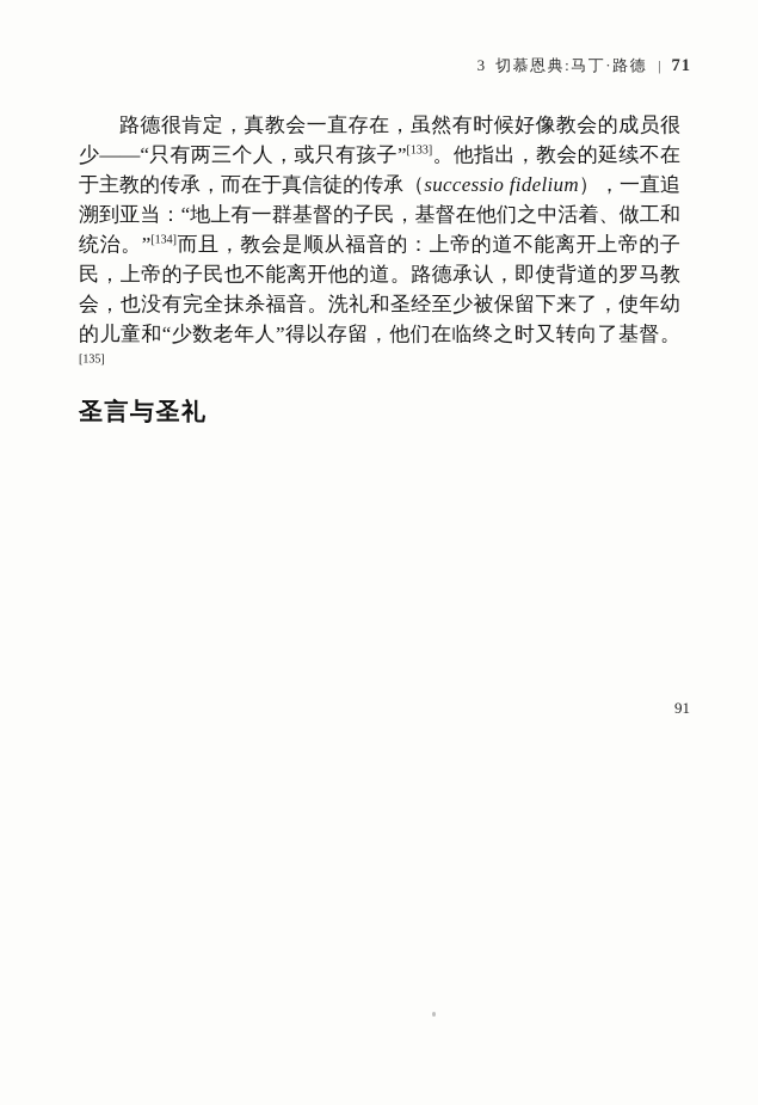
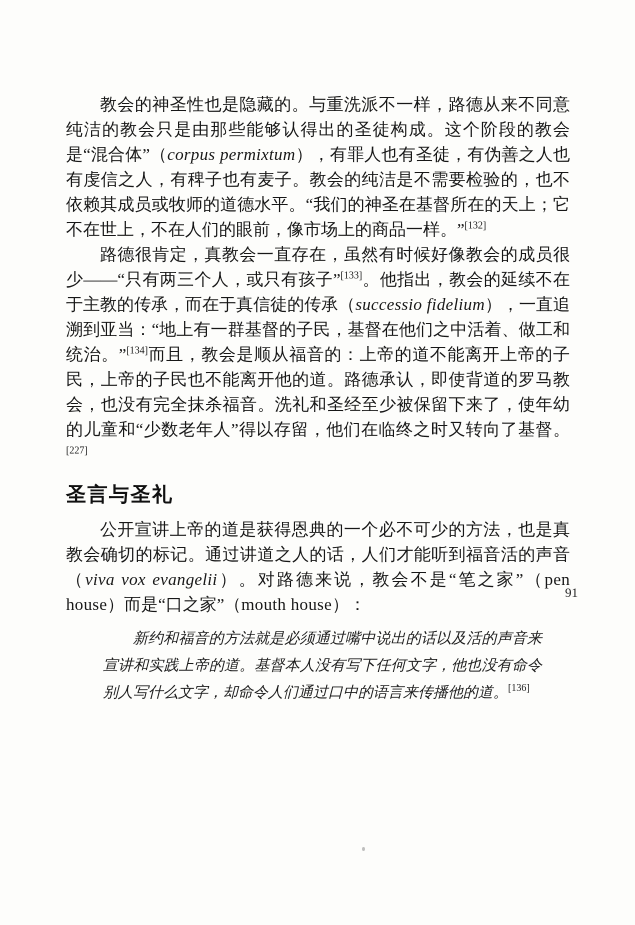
- 3
- 切慕恩典:马丁·路德
- |
- 71
  91
+ 教会的神圣性也是隐藏的。与重洗派不一样，路德从来不同意纯洁的教会只是由那些能够认得出的圣徒构成。这个阶段的教会是“混合体”（corpus permixtum），有罪人也有圣徒，有伪善之人也有虔信之人，有稗子也有麦子。教会的纯洁是不需要检验的，也不依赖其成员或牧师的道德水平。“我们的神圣在基督所在的天上；它不在世上，不在人们的眼前，像市场上的商品一样。”[132]
- 路德很肯定，真教会一直存在，虽然有时候好像教会的成员很少——“只有两三个人，或只有孩子”[133]。他指出，教会的延续不在于主教的传承，而在于真信徒的传承（successio fidelium），一直追溯到亚当：“地上有一群基督的子民，基督在他们之中活着、做工和统治。”[134]而且，教会是顺从福音的：上帝的道不能离开上帝的子民，上帝的子民也不能离开他的道。路德承认，即使背道的罗马教会，也没有完全抹杀福音。洗礼和圣经至少被保留下来了，使年幼的儿童和“少数老年人”得以存留，他们在临终之时又转向了基督。[135]
+ 路德很肯定，真教会一直存在，虽然有时候好像教会的成员很少——“只有两三个人，或只有孩子”[133]。他指出，教会的延续不在于主教的传承，而在于真信徒的传承（successio fidelium），一直追溯到亚当：“地上有一群基督的子民，基督在他们之中活着、做工和统治。”[134]而且，教会是顺从福音的：上帝的道不能离开上帝的子民，上帝的子民也不能离开他的道。路德承认，即使背道的罗马教会，也没有完全抹杀福音。洗礼和圣经至少被保留下来了，使年幼的儿童和“少数老年人”得以存留，他们在临终之时又转向了基督。[227]
  圣言与圣礼
+ 公开宣讲上帝的道是获得恩典的一个必不可少的方法，也是真教会确切的标记。通过讲道之人的话，人们才能听到福音活的声音（viva vox evangelii）。对路德来说，教会不是“笔之家”（pen house）而是“口之家”（mouth house）：
+ 新约和福音的方法就是必须通过嘴中说出的话以及活的声音来宣讲和实践上帝的道。基督本人没有写下任何文字，他也没有命令别人写什么文字，却命令人们通过口中的语言来传播他的道。[136]
